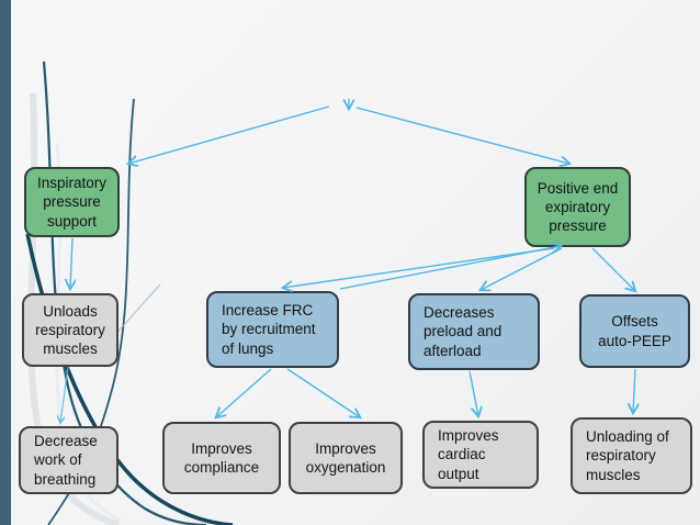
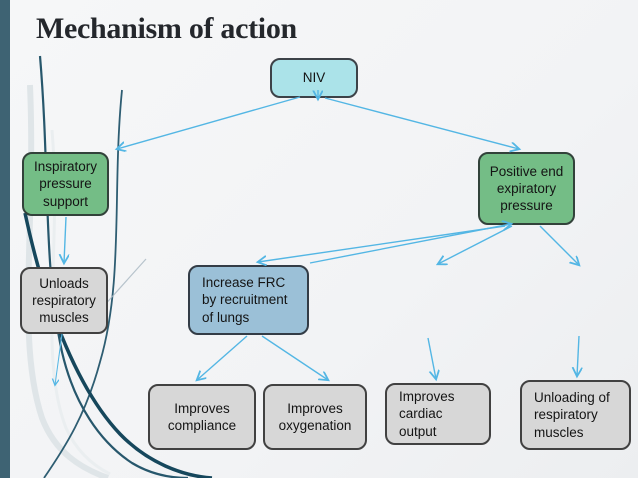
+ Mechanism of action
+ NIV
  Inspiratory
  pressure
  support
  Positive end
  expiratory
  pressure
  Unloads
  respiratory
  muscles
  Increase FRC
  by recruitment
  of lungs
- Decreases
- preload and
- afterload
- Offsets
- auto-PEEP
- Decrease
- work of
- breathing
  Improves
  compliance
  Improves
  oxygenation
  Improves
  cardiac
  output
  Unloading of
  respiratory
  muscles
